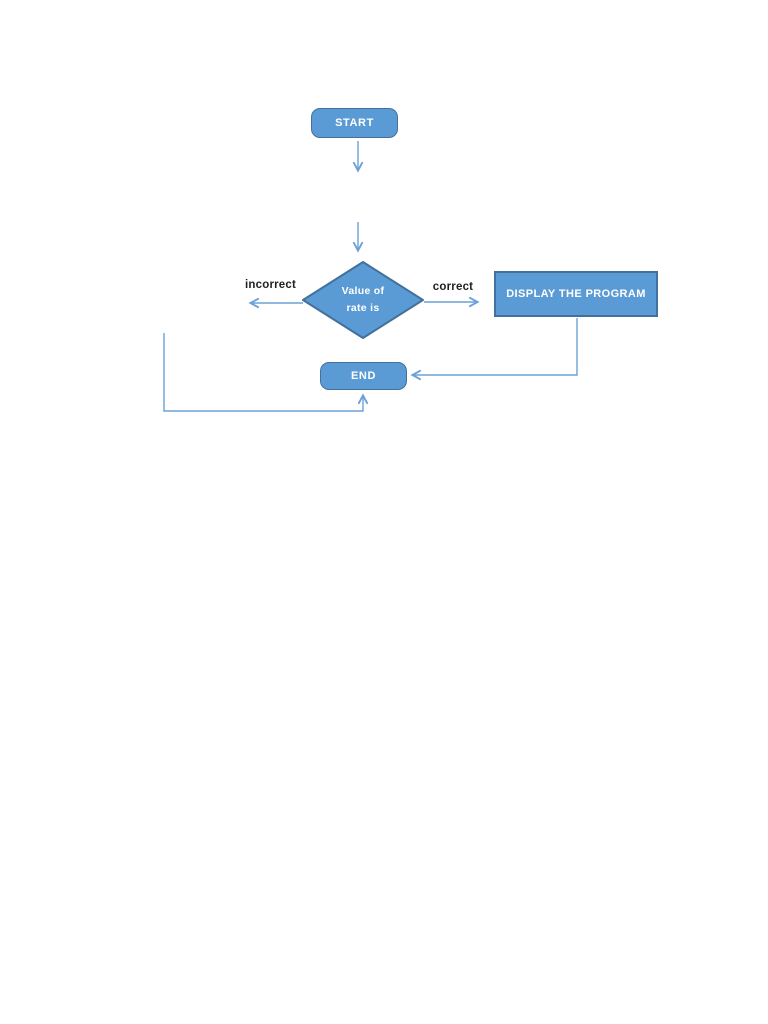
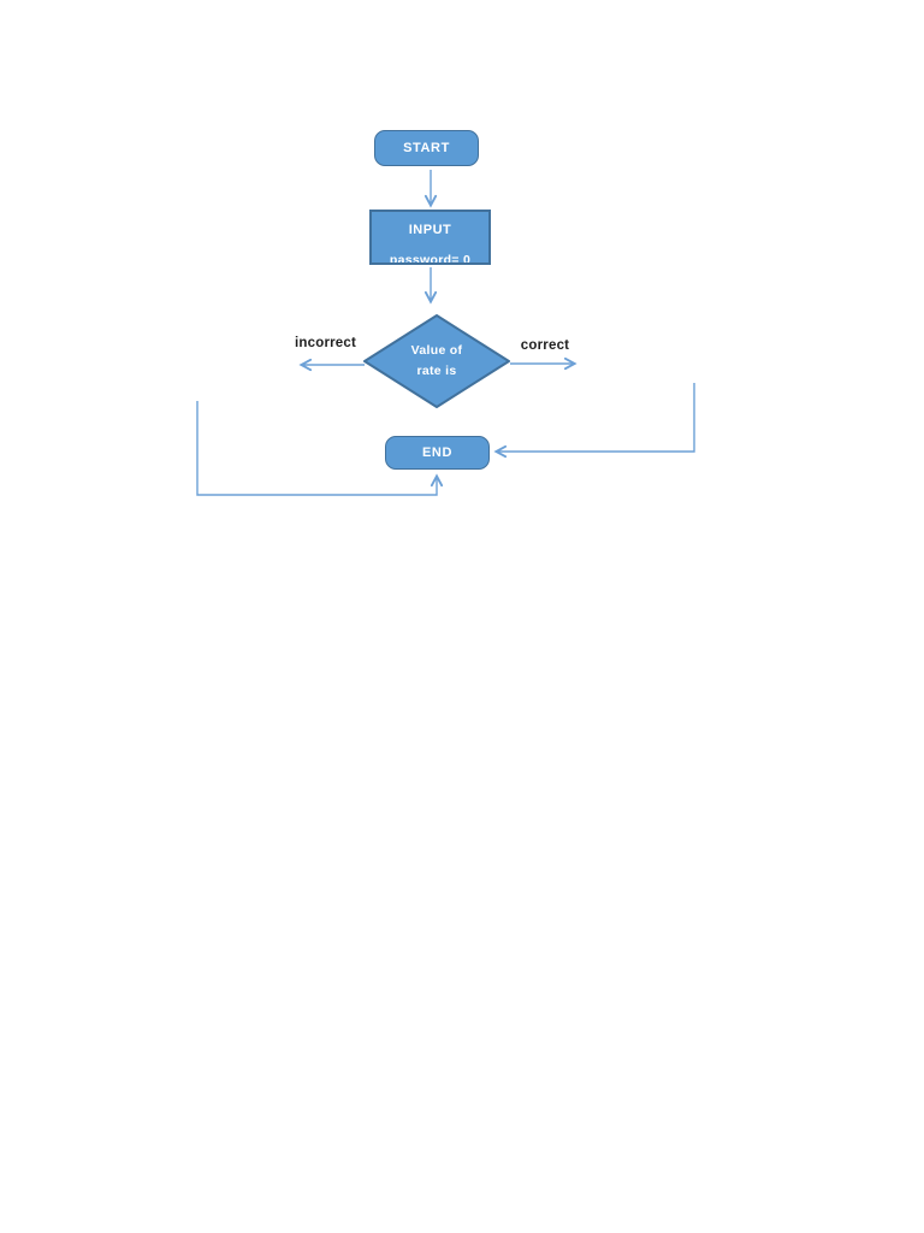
  START
+ INPUT
+ password= 0
  Value of
  rate is
- DISPLAY THE PROGRAM
  END
  incorrect
  correct
